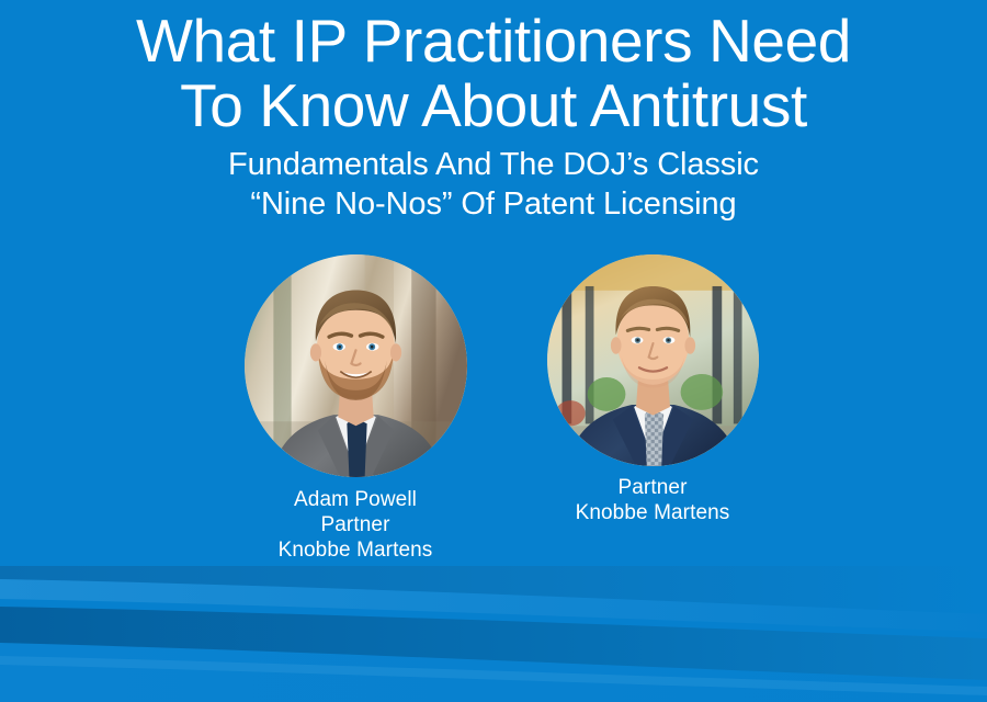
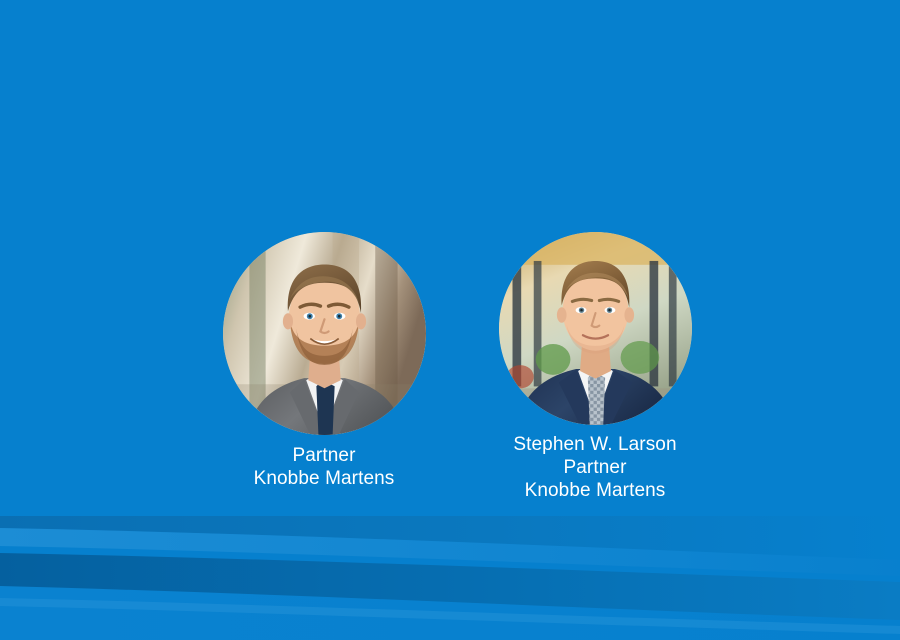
- What IP Practitioners Need
- To Know About Antitrust
- Fundamentals And The DOJ’s Classic
- “Nine No-Nos” Of Patent Licensing
- Adam Powell
  Partner
  Knobbe Martens
+ Stephen W. Larson
  Partner
  Knobbe Martens
